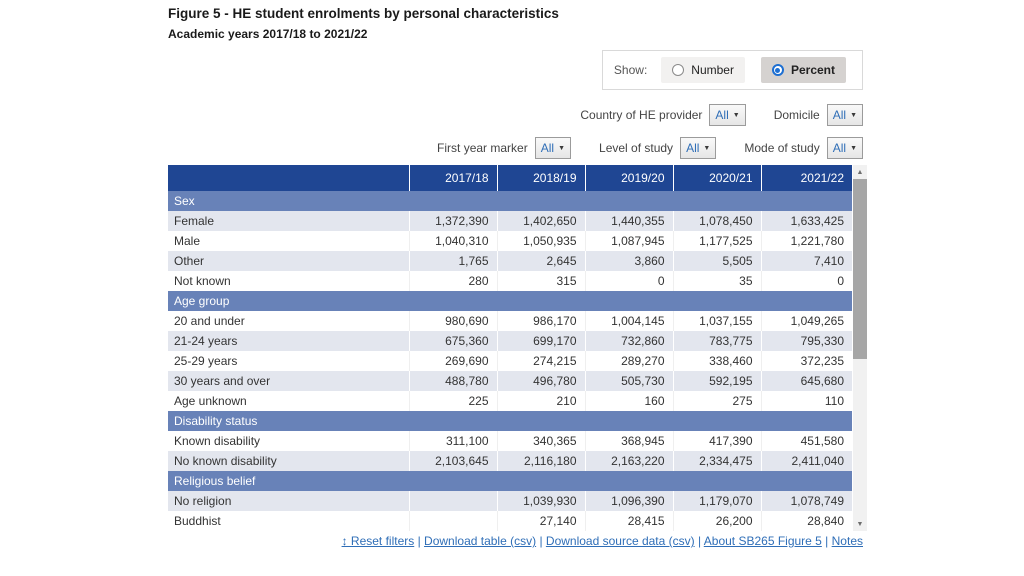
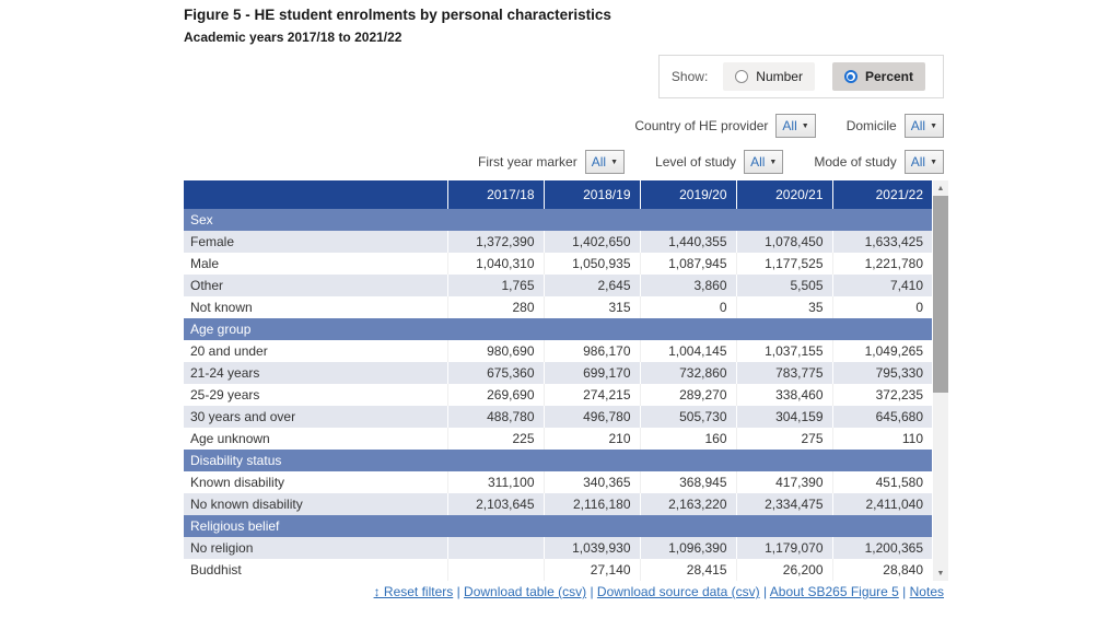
  Figure 5 - HE student enrolments by personal characteristics
  Academic years 2017/18 to 2021/22
  Show:
  Number
  Percent
  Country of HE provider
  All
  Domicile
  All
  First year marker
  All
  Level of study
  All
  Mode of study
  All
  	2017/18	2018/19	2019/20	2020/21	2021/22
  Sex
  Female	1,372,390	1,402,650	1,440,355	1,078,450	1,633,425
  Male	1,040,310	1,050,935	1,087,945	1,177,525	1,221,780
  Other	1,765	2,645	3,860	5,505	7,410
  Not known	280	315	0	35	0
  Age group
  20 and under	980,690	986,170	1,004,145	1,037,155	1,049,265
  21-24 years	675,360	699,170	732,860	783,775	795,330
  25-29 years	269,690	274,215	289,270	338,460	372,235
- 30 years and over	488,780	496,780	505,730	592,195	645,680
+ 30 years and over	488,780	496,780	505,730	304,159	645,680
  Age unknown	225	210	160	275	110
  Disability status
  Known disability	311,100	340,365	368,945	417,390	451,580
  No known disability	2,103,645	2,116,180	2,163,220	2,334,475	2,411,040
  Religious belief
- No religion		1,039,930	1,096,390	1,179,070	1,078,749
+ No religion		1,039,930	1,096,390	1,179,070	1,200,365
  Buddhist		27,140	28,415	26,200	28,840
  ↕ Reset filters | Download table (csv) | Download source data (csv) | About SB265 Figure 5 | Notes
